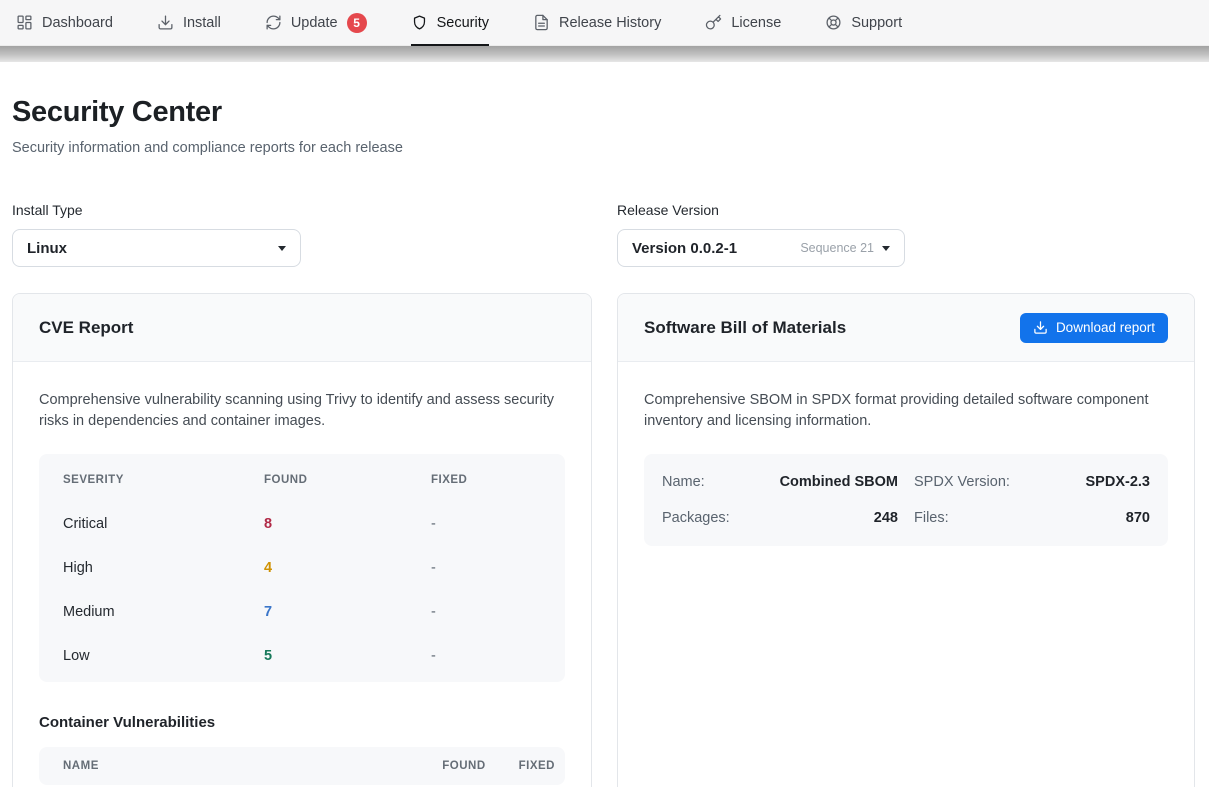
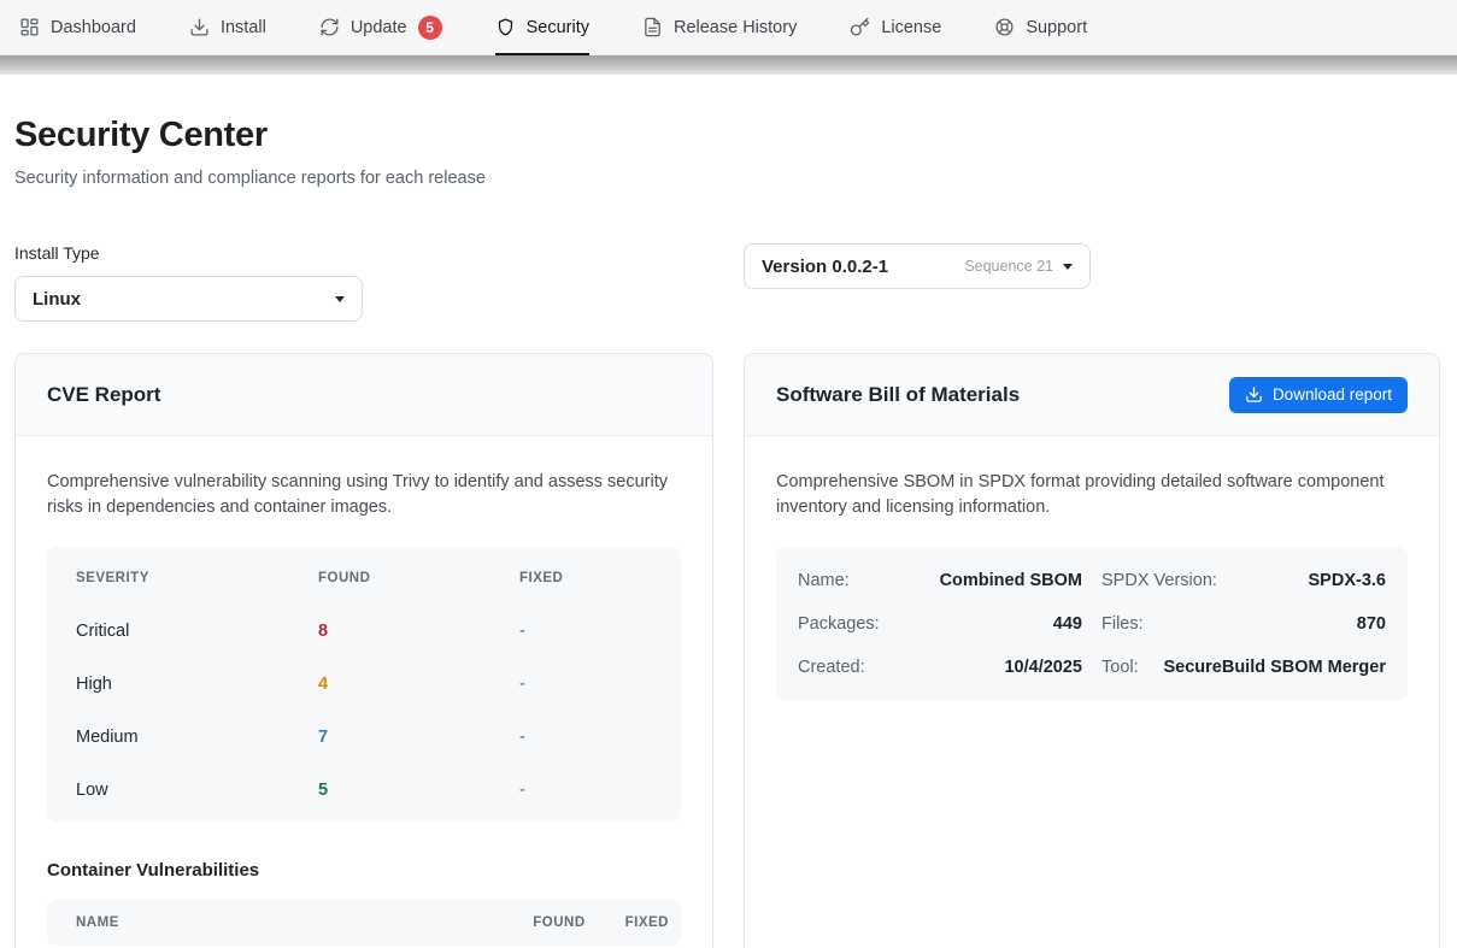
  Dashboard
  Install
  Update
  5
  Security
  Release History
  License
  Support
  Security Center
  Security information and compliance reports for each release
  Install Type
  Linux
- Release Version
  Version 0.0.2-1
  Sequence 21
  CVE Report
  Comprehensive vulnerability scanning using Trivy to identify and assess security risks in dependencies and container images.
  SEVERITY
  FOUND
  FIXED
  Critical
  8
  -
  High
  4
  -
  Medium
  7
  -
  Low
  5
  -
  Container Vulnerabilities
  NAME
  FOUND
  FIXED
  Software Bill of Materials
  Download report
  Comprehensive SBOM in SPDX format providing detailed software component inventory and licensing information.
  Name:
  Combined SBOM
  SPDX Version:
- SPDX-2.3
+ SPDX-3.6
  Packages:
- 248
+ 449
  Files:
  870
+ Created:
+ 10/4/2025
+ Tool:
+ SecureBuild SBOM Merger
